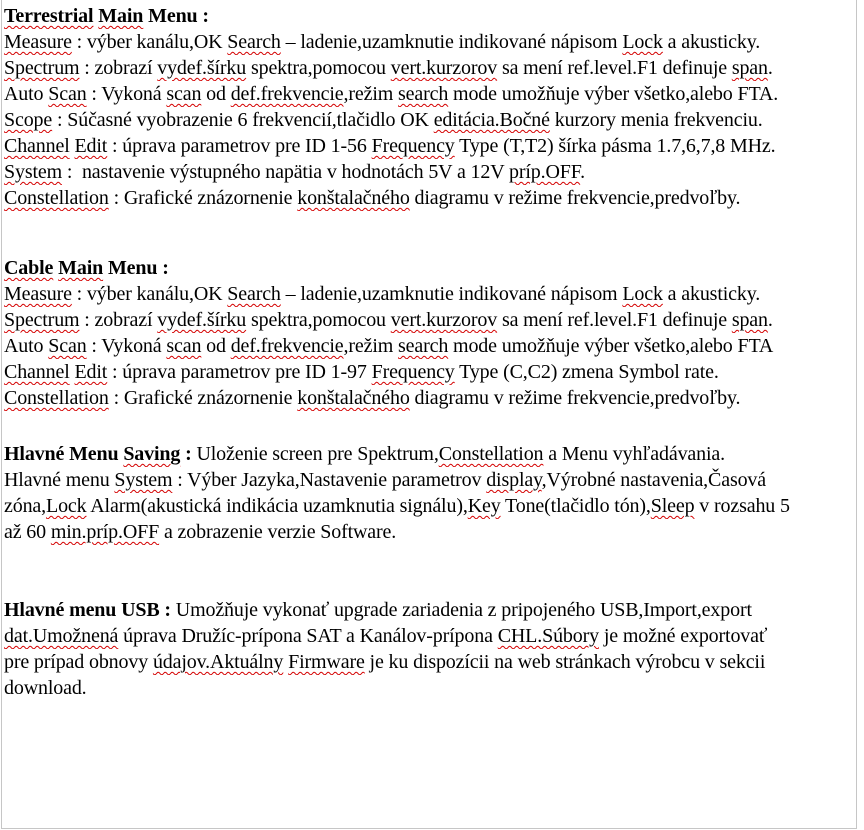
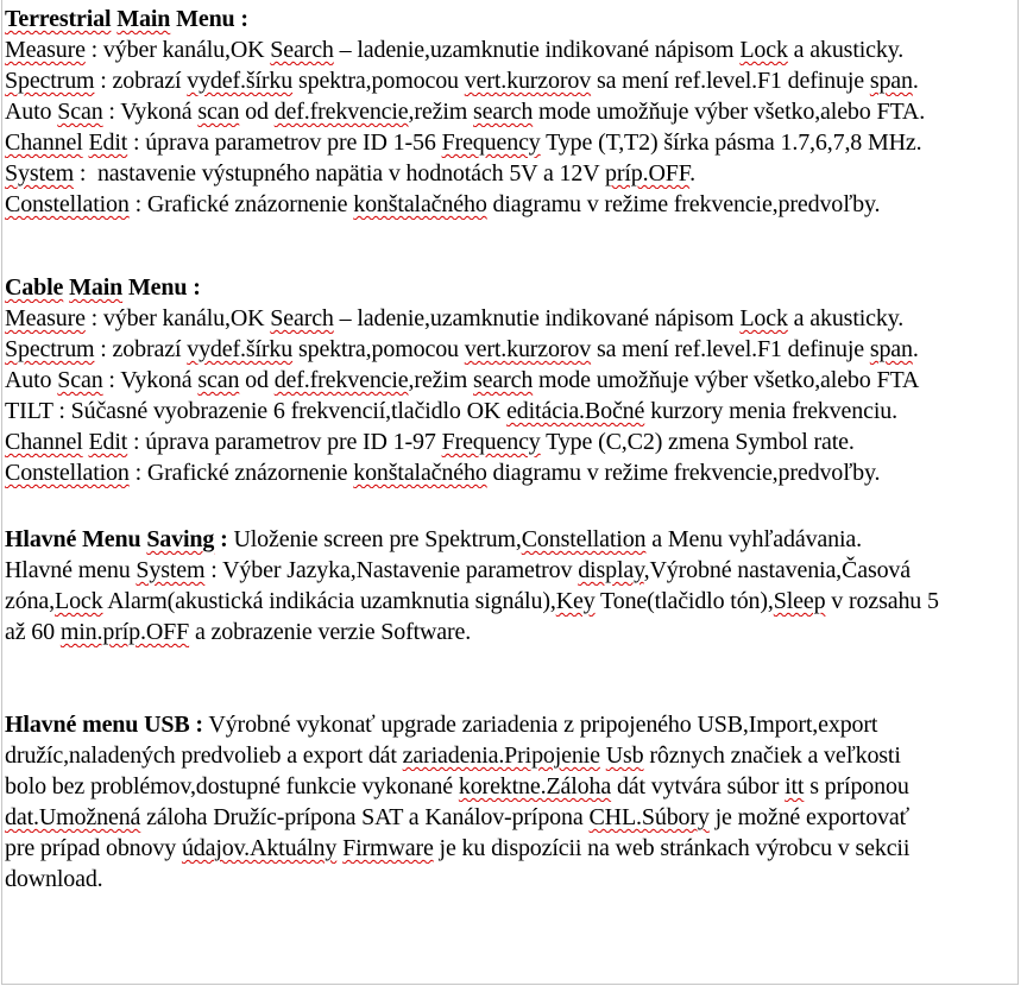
  Terrestrial Main Menu :
  Measure : výber kanálu,OK Search – ladenie,uzamknutie indikované nápisom Lock a akusticky.
  Spectrum : zobrazí vydef.šírku spektra,pomocou vert.kurzorov sa mení ref.level.F1 definuje span.
  Auto Scan : Vykoná scan od def.frekvencie,režim search mode umožňuje výber všetko,alebo FTA.
- Scope : Súčasné vyobrazenie 6 frekvencií,tlačidlo OK editácia.Bočné kurzory menia frekvenciu.
  Channel Edit : úprava parametrov pre ID 1-56 Frequency Type (T,T2) šírka pásma 1.7,6,7,8 MHz.
  System : nastavenie výstupného napätia v hodnotách 5V a 12V príp.OFF.
  Constellation : Grafické znázornenie konštalačného diagramu v režime frekvencie,predvoľby.
  Cable Main Menu :
  Measure : výber kanálu,OK Search – ladenie,uzamknutie indikované nápisom Lock a akusticky.
  Spectrum : zobrazí vydef.šírku spektra,pomocou vert.kurzorov sa mení ref.level.F1 definuje span.
  Auto Scan : Vykoná scan od def.frekvencie,režim search mode umožňuje výber všetko,alebo FTA
+ TILT : Súčasné vyobrazenie 6 frekvencií,tlačidlo OK editácia.Bočné kurzory menia frekvenciu.
  Channel Edit : úprava parametrov pre ID 1-97 Frequency Type (C,C2) zmena Symbol rate.
  Constellation : Grafické znázornenie konštalačného diagramu v režime frekvencie,predvoľby.
  Hlavné Menu Saving : Uloženie screen pre Spektrum,Constellation a Menu vyhľadávania.
  Hlavné menu System : Výber Jazyka,Nastavenie parametrov display,Výrobné nastavenia,Časová
  zóna,Lock Alarm(akustická indikácia uzamknutia signálu),Key Tone(tlačidlo tón),Sleep v rozsahu 5
  až 60 min.príp.OFF a zobrazenie verzie Software.
- Hlavné menu USB : Umožňuje vykonať upgrade zariadenia z pripojeného USB,Import,export
+ Hlavné menu USB : Výrobné vykonať upgrade zariadenia z pripojeného USB,Import,export
+ družíc,naladených predvolieb a export dát zariadenia.Pripojenie Usb rôznych značiek a veľkosti
+ bolo bez problémov,dostupné funkcie vykonané korektne.Záloha dát vytvára súbor itt s príponou
- dat.Umožnená úprava Družíc-prípona SAT a Kanálov-prípona CHL.Súbory je možné exportovať
+ dat.Umožnená záloha Družíc-prípona SAT a Kanálov-prípona CHL.Súbory je možné exportovať
  pre prípad obnovy údajov.Aktuálny Firmware je ku dispozícii na web stránkach výrobcu v sekcii
  download.
